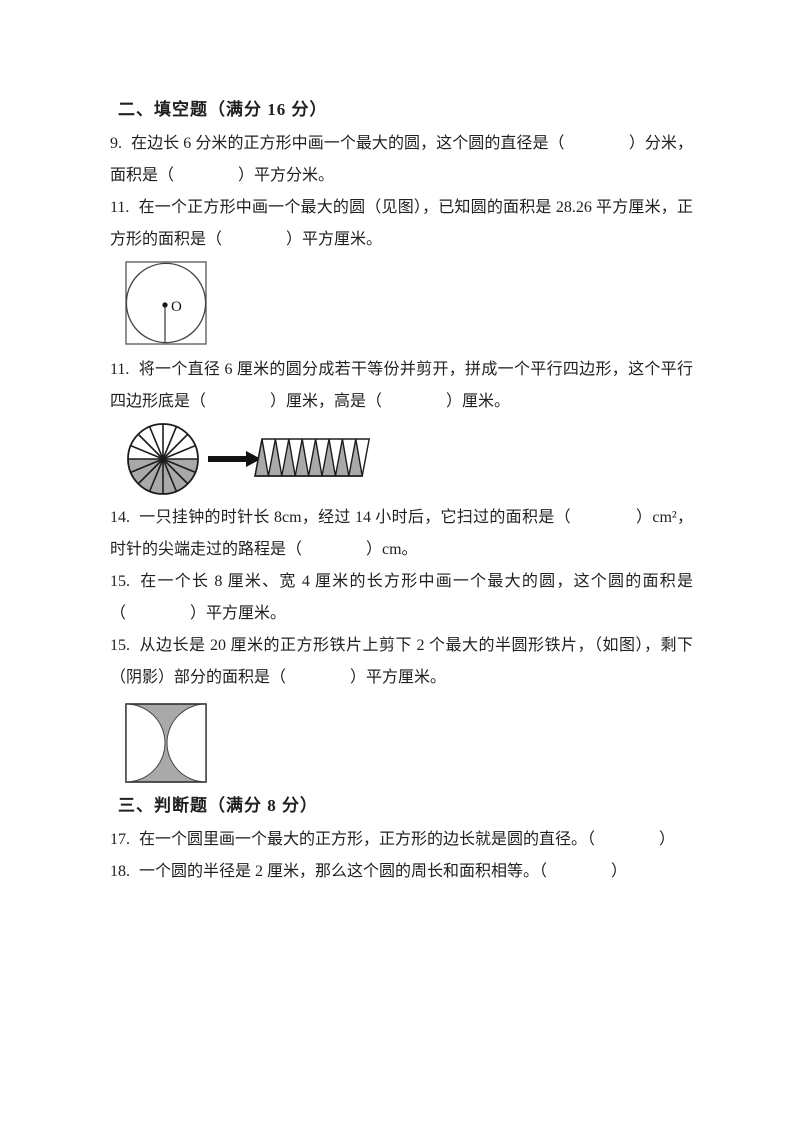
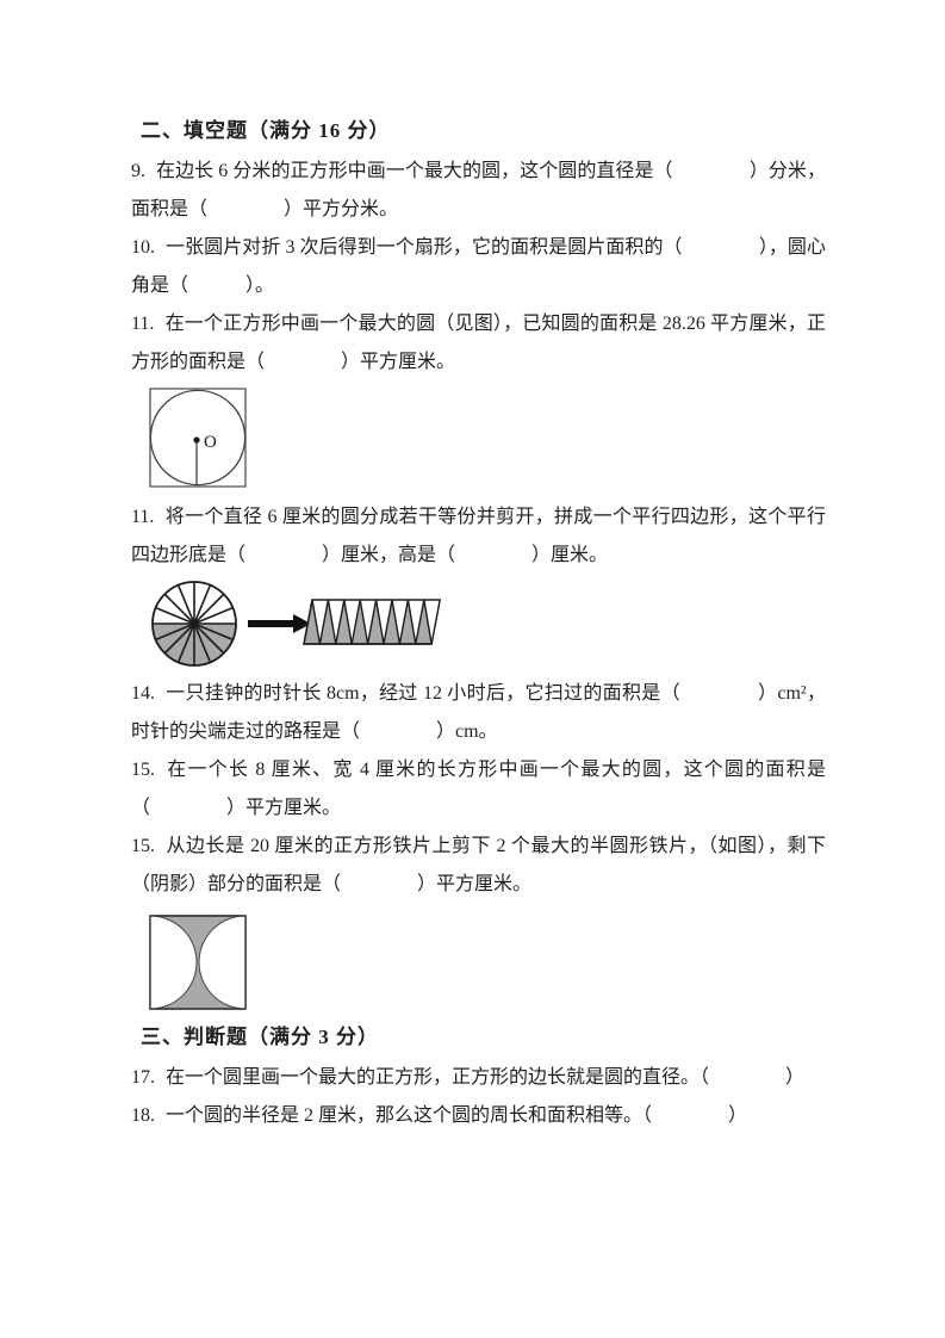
  二、填空题（满分 16 分）
  9. 在边长 6 分米的正方形中画一个最大的圆，这个圆的直径是（ ）分米，面积是（ ）平方分米。
+ 10. 一张圆片对折 3 次后得到一个扇形，它的面积是圆片面积的（ ），圆心角是（ ）。
  11. 在一个正方形中画一个最大的圆（见图），已知圆的面积是 28.26 平方厘米，正方形的面积是（ ）平方厘米。
  O
  11. 将一个直径 6 厘米的圆分成若干等份并剪开，拼成一个平行四边形，这个平行四边形底是（ ）厘米，高是（ ）厘米。
- 14. 一只挂钟的时针长 8cm，经过 14 小时后，它扫过的面积是（ ）cm²，时针的尖端走过的路程是（ ）cm。
+ 14. 一只挂钟的时针长 8cm，经过 12 小时后，它扫过的面积是（ ）cm²，时针的尖端走过的路程是（ ）cm。
  15. 在一个长 8 厘米、宽 4 厘米的长方形中画一个最大的圆，这个圆的面积是（ ）平方厘米。
  15. 从边长是 20 厘米的正方形铁片上剪下 2 个最大的半圆形铁片，（如图），剩下（阴影）部分的面积是（ ）平方厘米。
- 三、判断题（满分 8 分）
+ 三、判断题（满分 3 分）
  17. 在一个圆里画一个最大的正方形，正方形的边长就是圆的直径。（ ）
  18. 一个圆的半径是 2 厘米，那么这个圆的周长和面积相等。（ ）
